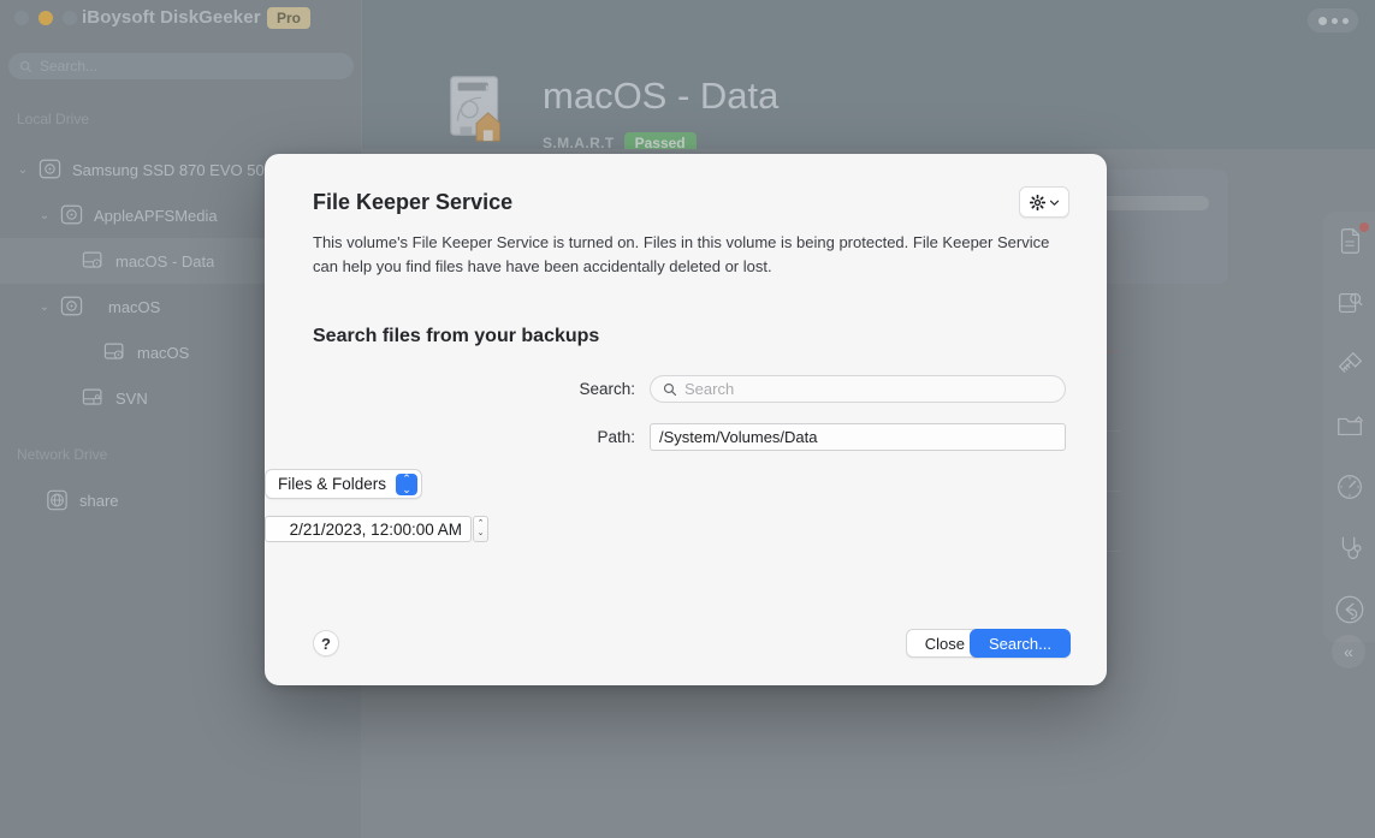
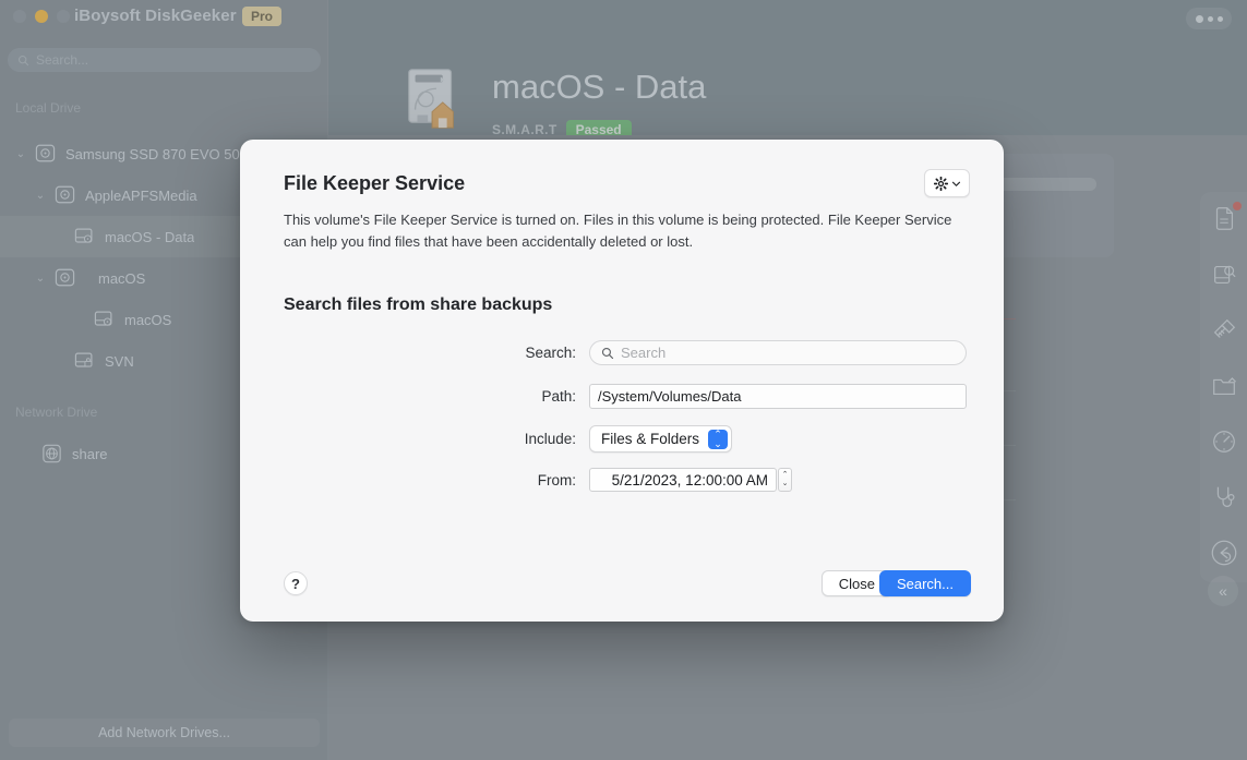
  iBoysoft DiskGeeker
  Pro
  ⌄
  Samsung SSD 870 EVO 50
  ⌄
  AppleAPFSMedia
  macOS - Data
  ⌄
  macOS
  macOS
  SVN
  share
+ Add Network Drives...
  macOS - Data
  S.M.A.R.T
  Passed
  «
  File Keeper Service
- This volume's File Keeper Service is turned on. Files in this volume is being protected. File Keeper Service can help you find files have have been accidentally deleted or lost.
+ This volume's File Keeper Service is turned on. Files in this volume is being protected. File Keeper Service can help you find files that have been accidentally deleted or lost.
- Search files from your backups
+ Search files from share backups
  Search:
  Search
  Path:
  /System/Volumes/Data
+ Include:
  Files & Folders
  ⌃
  ⌄
+ From:
- 2/21/2023, 12:00:00 AM
+ 5/21/2023, 12:00:00 AM
  ?
  Close
  Search...
